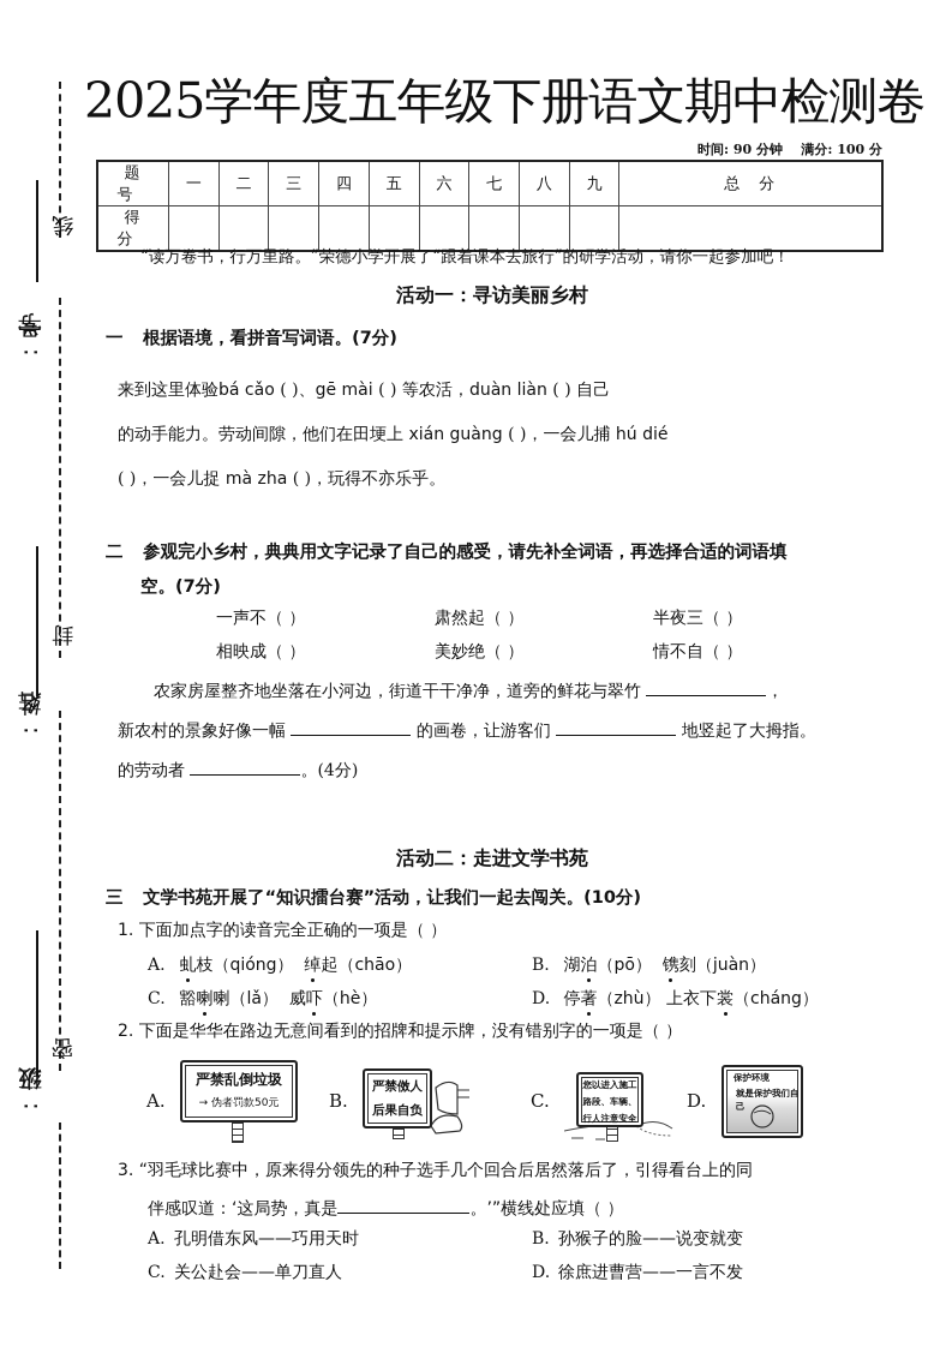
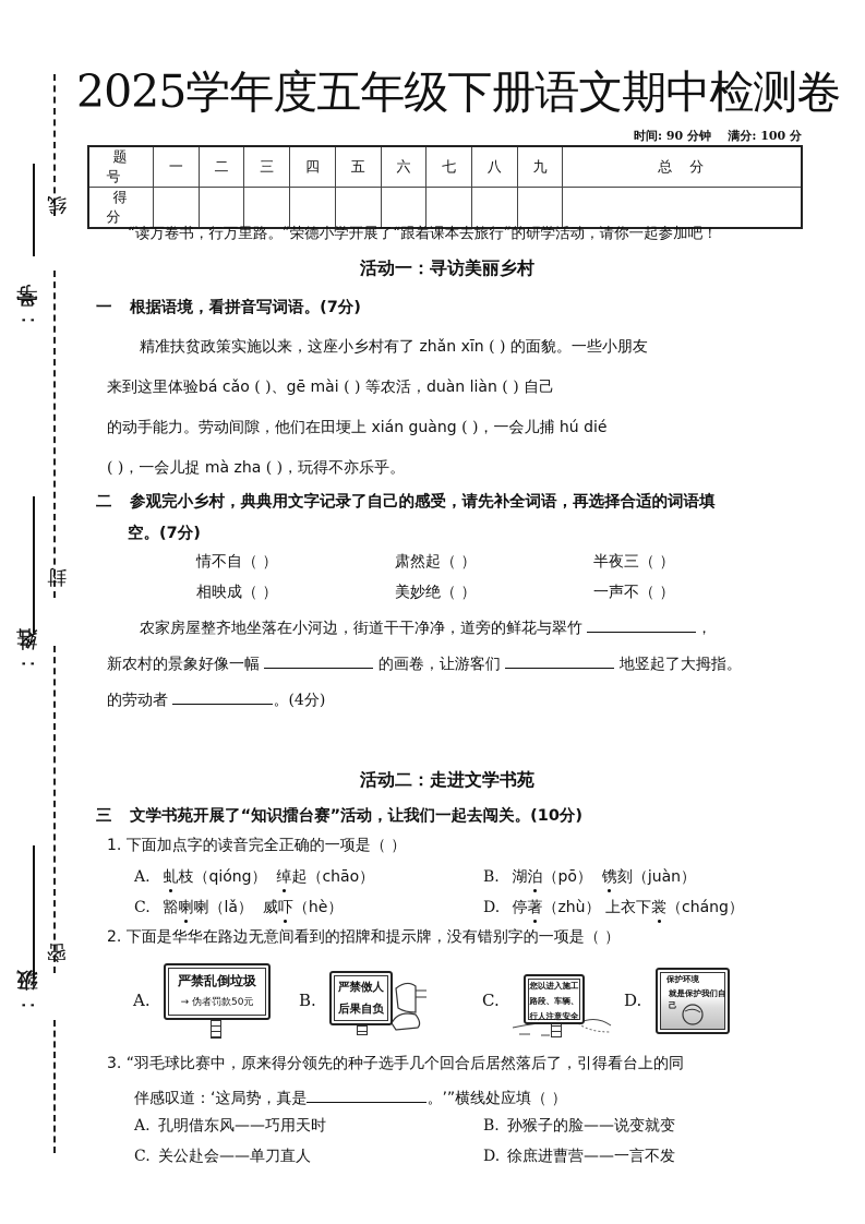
  2025学年度五年级下册语文期中检测卷
  时间: 90 分钟 满分: 100 分
  题号	一	二	三	四	五	六	七	八	九	总分
  得分
  “读万卷书，行万里路。”荣德小学开展了“跟着课本去旅行”的研学活动，请你一起参加吧！
  活动一：寻访美丽乡村
  一 根据语境，看拼音写词语。(7分)
+ 精准扶贫政策实施以来，这座小乡村有了 zhǎn xīn ( ) 的面貌。一些小朋友
  来到这里体验bá cǎo ( )、gē mài ( ) 等农活，duàn liàn ( ) 自己
  的动手能力。劳动间隙，他们在田埂上 xián guàng ( )，一会儿捕 hú dié
  ( )，一会儿捉 mà zha ( )，玩得不亦乐乎。
  二 参观完小乡村，典典用文字记录了自己的感受，请先补全词语，再选择合适的词语填
  空。(7分)
- 一声不（ ）
+ 情不自（ ）
  肃然起（ ）
  半夜三（ ）
  相映成（ ）
  美妙绝（ ）
- 情不自（ ）
+ 一声不（ ）
  农家房屋整齐地坐落在小河边，街道干干净净，道旁的鲜花与翠竹 ，
  新农村的景象好像一幅 的画卷，让游客们 地竖起了大拇指。
  的劳动者 。(4分)
  活动二：走进文学书苑
  三 文学书苑开展了“知识擂台赛”活动，让我们一起去闯关。(10分)
  1. 下面加点字的读音完全正确的一项是（ ）
  A. 虬枝（qióng） 绰起（chāo）
  B. 湖泊（pō） 镌刻（juàn）
  C. 豁喇喇（lǎ） 威吓（hè）
  D. 停著（zhù） 上衣下裳（cháng）
  2. 下面是华华在路边无意间看到的招牌和提示牌，没有错别字的一项是（ ）
  A.
  严禁乱倒垃圾
  → 伪者罚款50元
  B.
  严禁傚人
  后果自负
  C.
  您以进入施工
  路段、车辆、
  行人注意安全
  D.
  保护环境
  就是保护我们自己
  3. “羽毛球比赛中，原来得分领先的种子选手几个回合后居然落后了，引得看台上的同
  伴感叹道：‘这局势，真是 。’”横线处应填（ ）
  A. 孔明借东风——巧用天时
  B. 孙猴子的脸——说变就变
  C. 关公赴会——单刀直人
  D. 徐庶进曹营——一言不发
